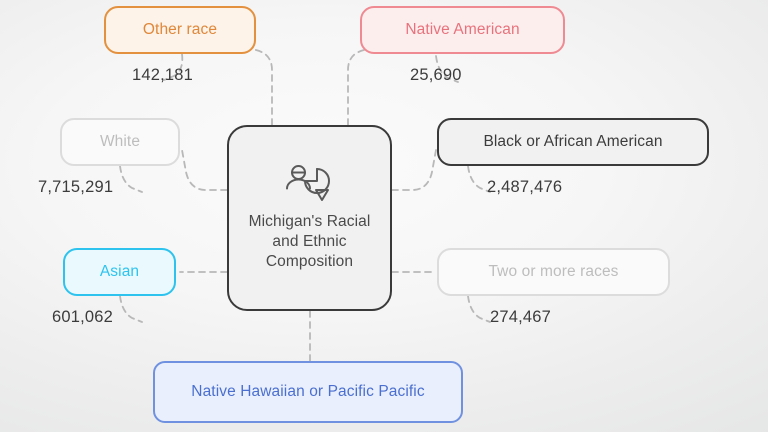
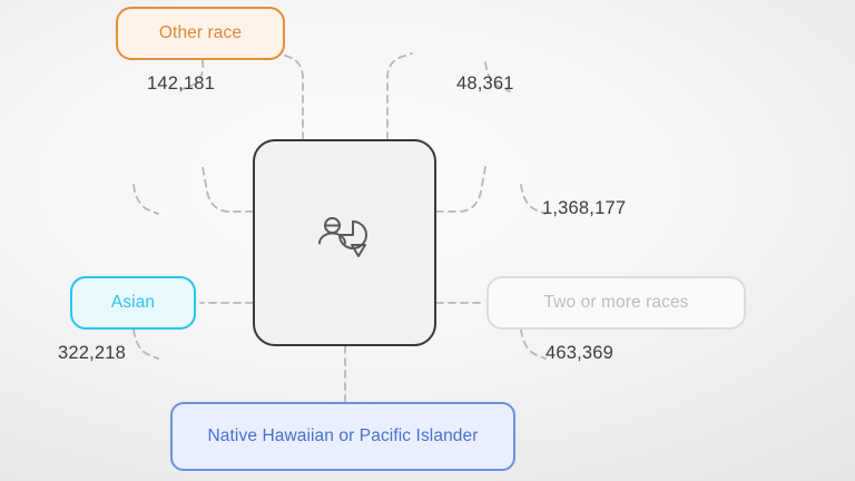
- Michigan's Racial and Ethnic Composition
  Other race
  142,181
- Native American
- 25,690
+ 48,361
- White
- 7,715,291
- Black or African American
- 2,487,476
+ 1,368,177
  Asian
- 601,062
+ 322,218
  Two or more races
- 274,467
+ 463,369
- Native Hawaiian or Pacific Pacific
+ Native Hawaiian or Pacific Islander
